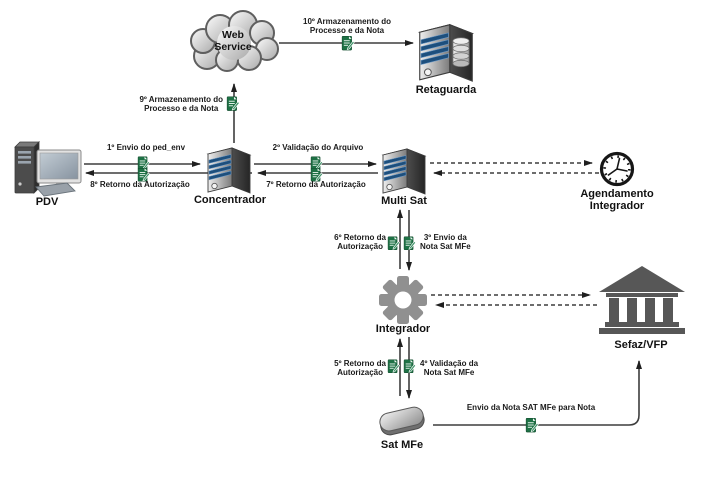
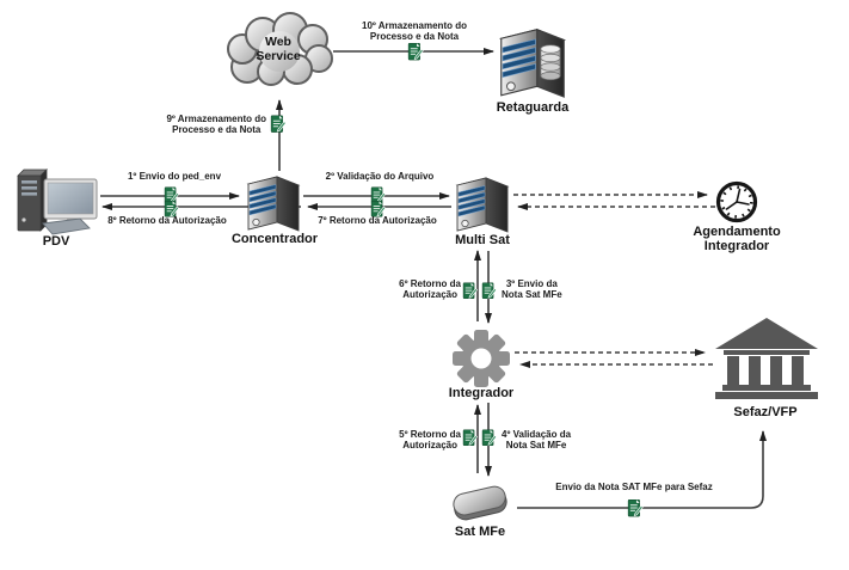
  PDV
  Concentrador
  Web
  Service
  Retaguarda
  Multi Sat
  Agendamento
  Integrador
  Integrador
  Sefaz/VFP
  Sat MFe
  1º Envio do ped_env
  8º Retorno da Autorização
  2º Validação do Arquivo
  7º Retorno da Autorização
  9º Armazenamento do
  Processo e da Nota
  10º Armazenamento do
  Processo e da Nota
  6º Retorno da
  Autorização
  3º Envio da
  Nota Sat MFe
  5º Retorno da
  Autorização
  4º Validação da
  Nota Sat MFe
- Envio da Nota SAT MFe para Nota
+ Envio da Nota SAT MFe para Sefaz
